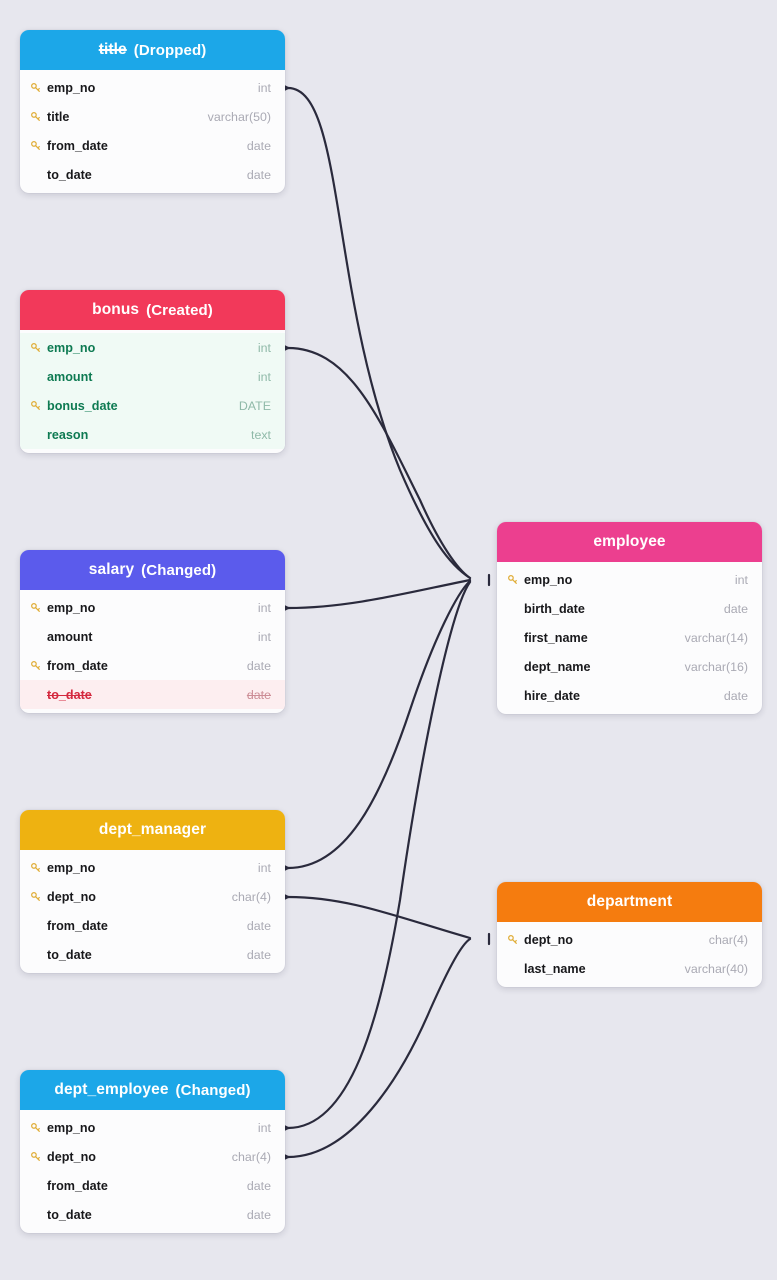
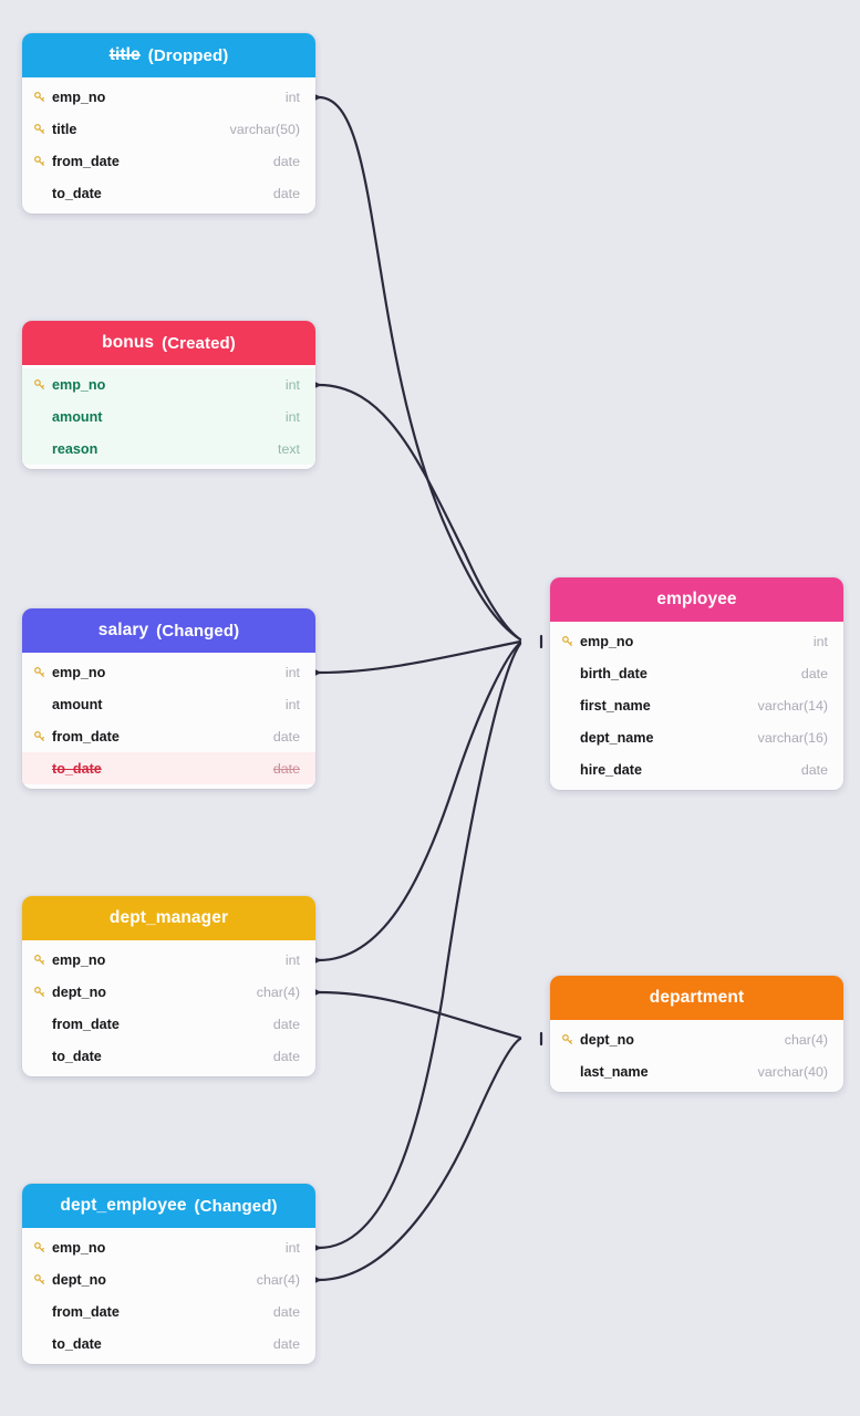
  title
  (Dropped)
  emp_no
  int
  title
  varchar(50)
  from_date
  date
  to_date
  date
  bonus
  (Created)
  emp_no
  int
  amount
  int
- bonus_date
- DATE
  reason
  text
  salary
  (Changed)
  emp_no
  int
  amount
  int
  from_date
  date
  to_date
  date
  dept_manager
  emp_no
  int
  dept_no
  char(4)
  from_date
  date
  to_date
  date
  dept_employee
  (Changed)
  emp_no
  int
  dept_no
  char(4)
  from_date
  date
  to_date
  date
  employee
  emp_no
  int
  birth_date
  date
  first_name
  varchar(14)
  dept_name
  varchar(16)
  hire_date
  date
  department
  dept_no
  char(4)
  last_name
  varchar(40)
